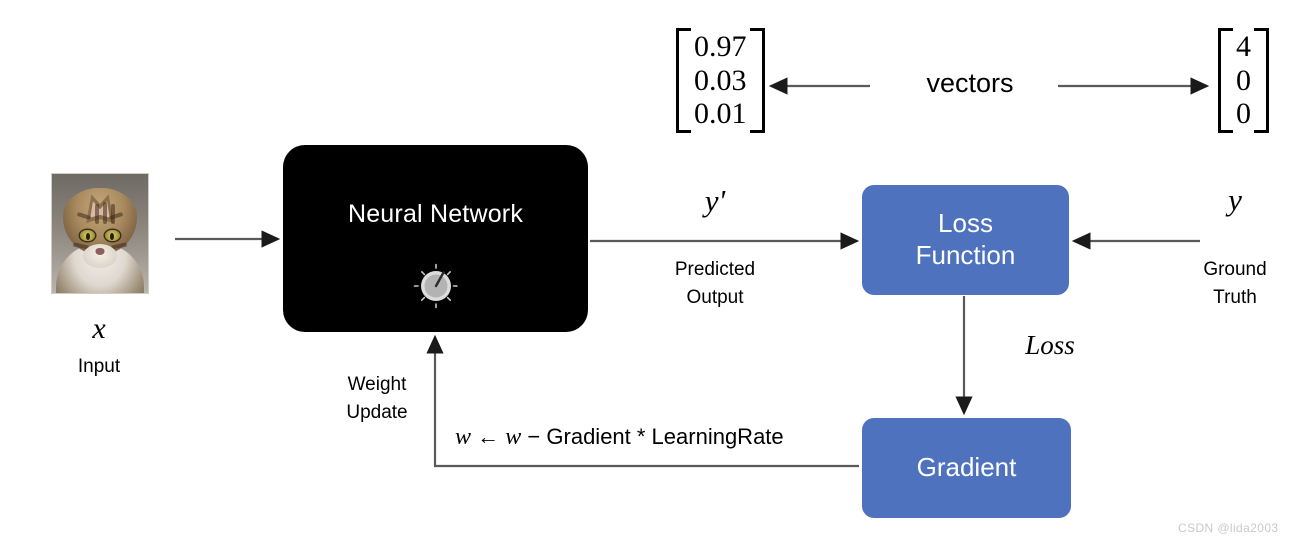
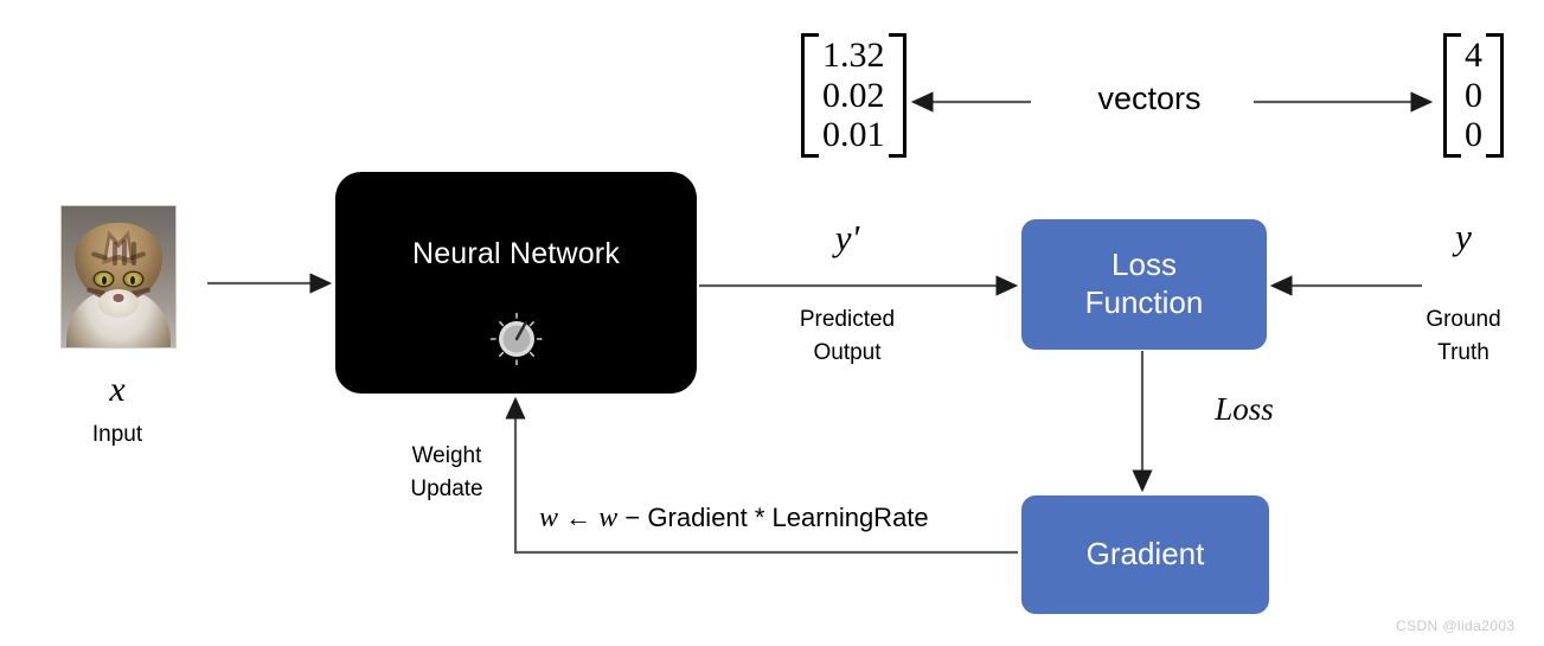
- 0.97
+ 1.32
- 0.03
+ 0.02
  0.01
  4
  0
  0
  vectors
  x
  Input
  Neural Network
  y'
  Predicted
  Output
  Loss
  Function
  y
  Ground
  Truth
  Loss
  Gradient
  Weight
  Update
  w ← w − Gradient * LearningRate
  CSDN @lida2003
